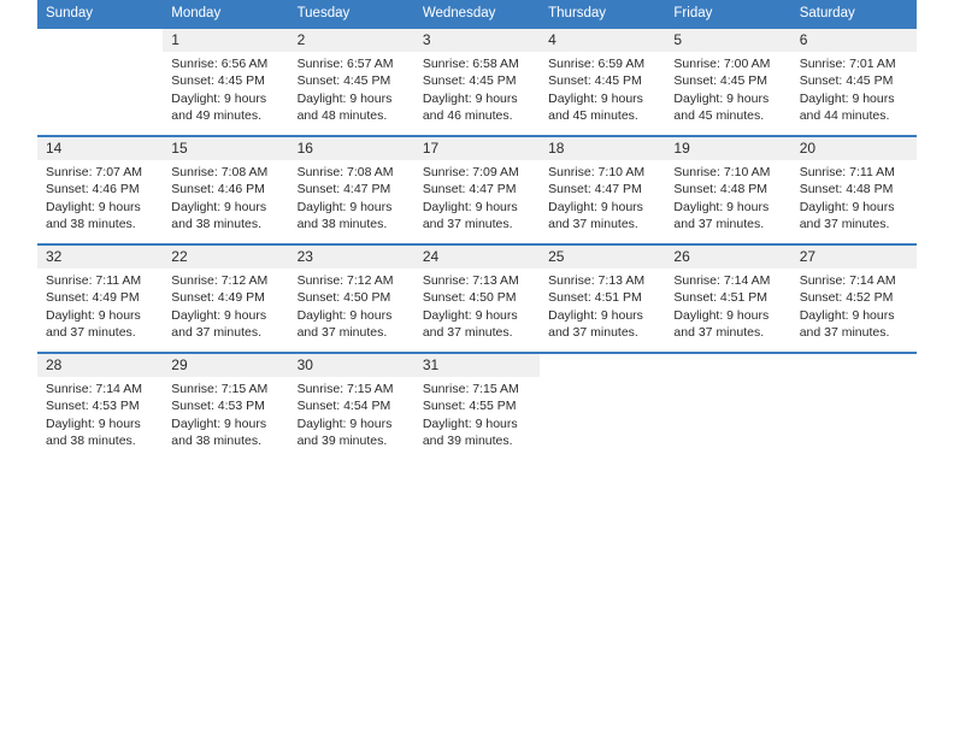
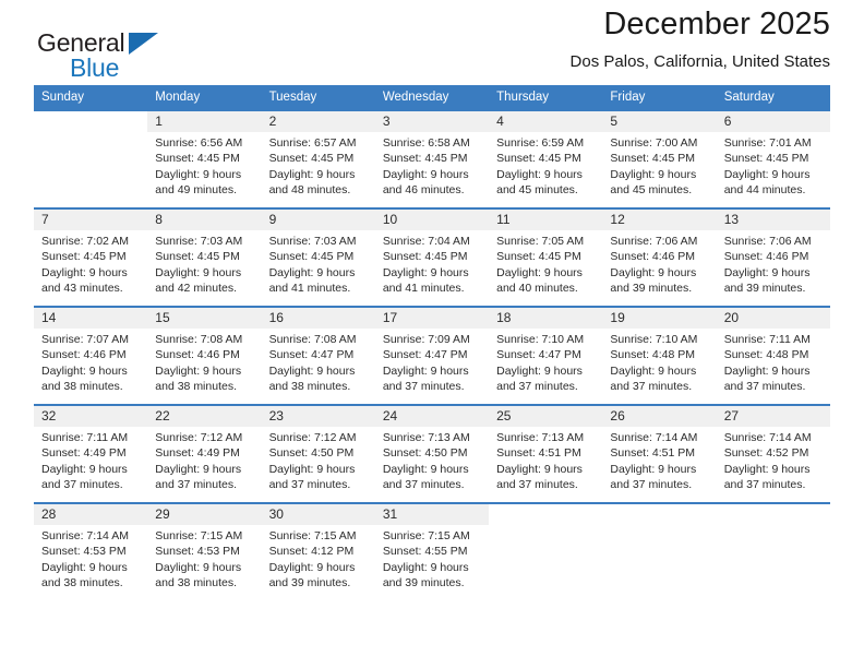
+ General
+ Blue
+ December 2025
+ Dos Palos, California, United States
  Sunday	Monday	Tuesday	Wednesday	Thursday	Friday	Saturday
  	1Sunrise: 6:56 AMSunset: 4:45 PMDaylight: 9 hoursand 49 minutes.	2Sunrise: 6:57 AMSunset: 4:45 PMDaylight: 9 hoursand 48 minutes.	3Sunrise: 6:58 AMSunset: 4:45 PMDaylight: 9 hoursand 46 minutes.	4Sunrise: 6:59 AMSunset: 4:45 PMDaylight: 9 hoursand 45 minutes.	5Sunrise: 7:00 AMSunset: 4:45 PMDaylight: 9 hoursand 45 minutes.	6Sunrise: 7:01 AMSunset: 4:45 PMDaylight: 9 hoursand 44 minutes.
+ 7Sunrise: 7:02 AMSunset: 4:45 PMDaylight: 9 hoursand 43 minutes.	8Sunrise: 7:03 AMSunset: 4:45 PMDaylight: 9 hoursand 42 minutes.	9Sunrise: 7:03 AMSunset: 4:45 PMDaylight: 9 hoursand 41 minutes.	10Sunrise: 7:04 AMSunset: 4:45 PMDaylight: 9 hoursand 41 minutes.	11Sunrise: 7:05 AMSunset: 4:45 PMDaylight: 9 hoursand 40 minutes.	12Sunrise: 7:06 AMSunset: 4:46 PMDaylight: 9 hoursand 39 minutes.	13Sunrise: 7:06 AMSunset: 4:46 PMDaylight: 9 hoursand 39 minutes.
  14Sunrise: 7:07 AMSunset: 4:46 PMDaylight: 9 hoursand 38 minutes.	15Sunrise: 7:08 AMSunset: 4:46 PMDaylight: 9 hoursand 38 minutes.	16Sunrise: 7:08 AMSunset: 4:47 PMDaylight: 9 hoursand 38 minutes.	17Sunrise: 7:09 AMSunset: 4:47 PMDaylight: 9 hoursand 37 minutes.	18Sunrise: 7:10 AMSunset: 4:47 PMDaylight: 9 hoursand 37 minutes.	19Sunrise: 7:10 AMSunset: 4:48 PMDaylight: 9 hoursand 37 minutes.	20Sunrise: 7:11 AMSunset: 4:48 PMDaylight: 9 hoursand 37 minutes.
  32Sunrise: 7:11 AMSunset: 4:49 PMDaylight: 9 hoursand 37 minutes.	22Sunrise: 7:12 AMSunset: 4:49 PMDaylight: 9 hoursand 37 minutes.	23Sunrise: 7:12 AMSunset: 4:50 PMDaylight: 9 hoursand 37 minutes.	24Sunrise: 7:13 AMSunset: 4:50 PMDaylight: 9 hoursand 37 minutes.	25Sunrise: 7:13 AMSunset: 4:51 PMDaylight: 9 hoursand 37 minutes.	26Sunrise: 7:14 AMSunset: 4:51 PMDaylight: 9 hoursand 37 minutes.	27Sunrise: 7:14 AMSunset: 4:52 PMDaylight: 9 hoursand 37 minutes.
- 28Sunrise: 7:14 AMSunset: 4:53 PMDaylight: 9 hoursand 38 minutes.	29Sunrise: 7:15 AMSunset: 4:53 PMDaylight: 9 hoursand 38 minutes.	30Sunrise: 7:15 AMSunset: 4:54 PMDaylight: 9 hoursand 39 minutes.	31Sunrise: 7:15 AMSunset: 4:55 PMDaylight: 9 hoursand 39 minutes.
+ 28Sunrise: 7:14 AMSunset: 4:53 PMDaylight: 9 hoursand 38 minutes.	29Sunrise: 7:15 AMSunset: 4:53 PMDaylight: 9 hoursand 38 minutes.	30Sunrise: 7:15 AMSunset: 4:12 PMDaylight: 9 hoursand 39 minutes.	31Sunrise: 7:15 AMSunset: 4:55 PMDaylight: 9 hoursand 39 minutes.
